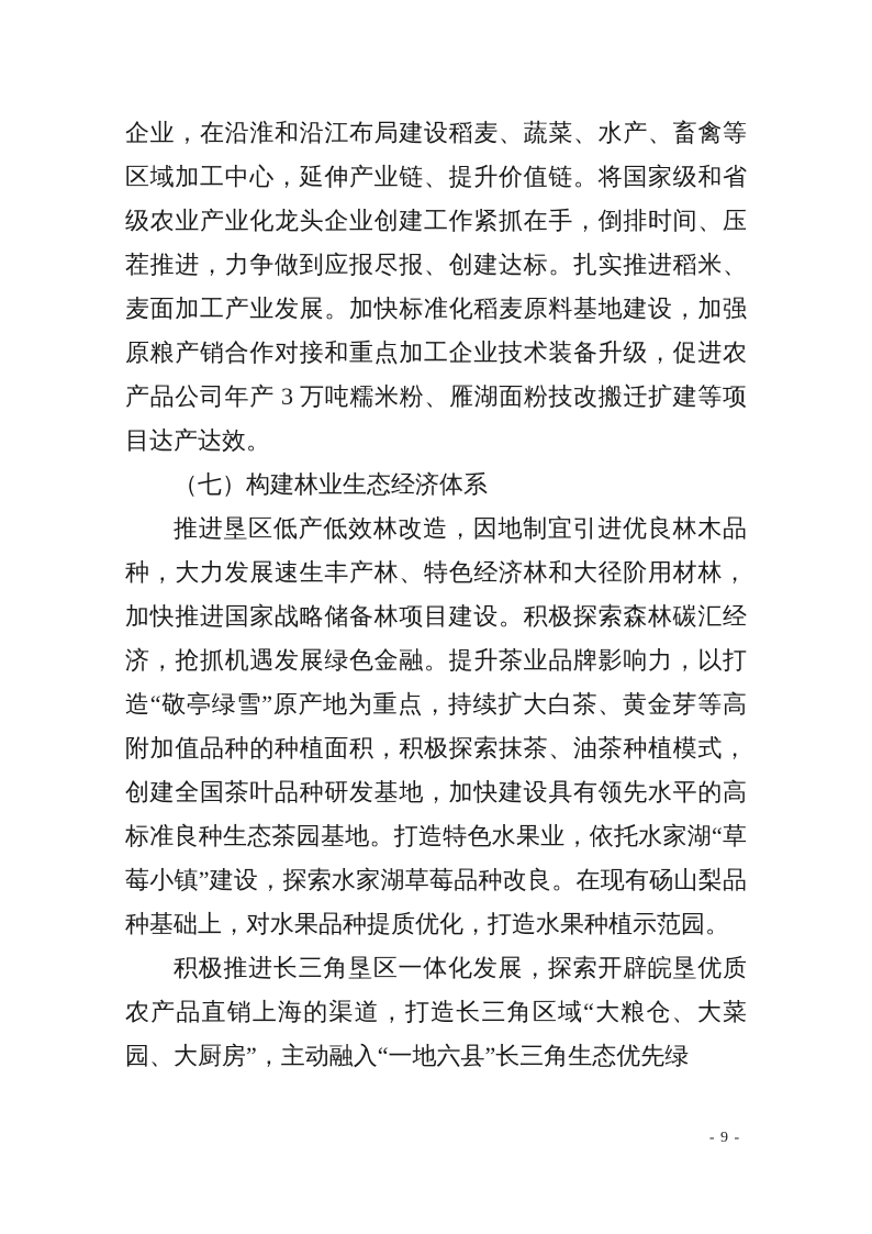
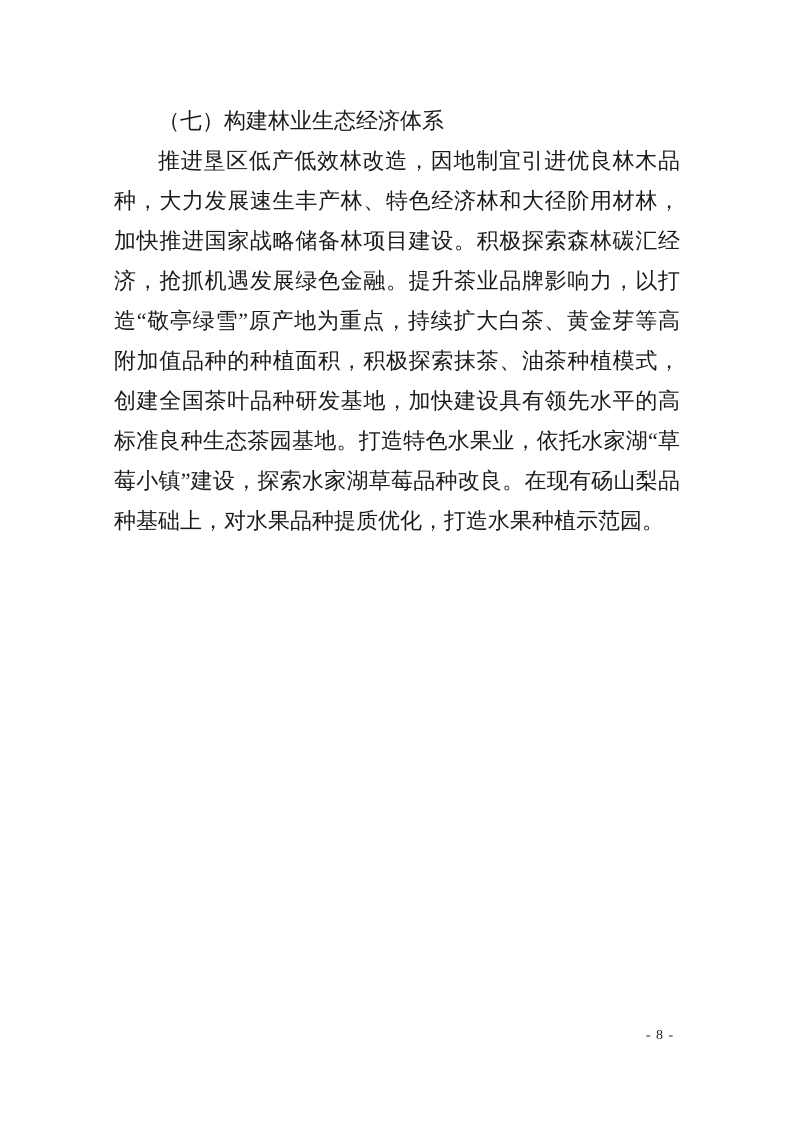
- 企业，在沿淮和沿江布局建设稻麦、蔬菜、水产、畜禽等区域加工中心，延伸产业链、提升价值链。将国家级和省级农业产业化龙头企业创建工作紧抓在手，倒排时间、压茬推进，力争做到应报尽报、创建达标。扎实推进稻米、麦面加工产业发展。加快标准化稻麦原料基地建设，加强原粮产销合作对接和重点加工企业技术装备升级，促进农产品公司年产 3 万吨糯米粉、雁湖面粉技改搬迁扩建等项目达产达效。
  （七）构建林业生态经济体系
  推进垦区低产低效林改造，因地制宜引进优良林木品种，大力发展速生丰产林、特色经济林和大径阶用材林，加快推进国家战略储备林项目建设。积极探索森林碳汇经济，抢抓机遇发展绿色金融。提升茶业品牌影响力，以打造“敬亭绿雪”原产地为重点，持续扩大白茶、黄金芽等高附加值品种的种植面积，积极探索抹茶、油茶种植模式，创建全国茶叶品种研发基地，加快建设具有领先水平的高标准良种生态茶园基地。打造特色水果业，依托水家湖“草莓小镇”建设，探索水家湖草莓品种改良。在现有砀山梨品种基础上，对水果品种提质优化，打造水果种植示范园。
- 积极推进长三角垦区一体化发展，探索开辟皖垦优质农产品直销上海的渠道，打造长三角区域“大粮仓、大菜园、大厨房”，主动融入“一地六县”长三角生态优先绿
- - 9 -
+ - 8 -
